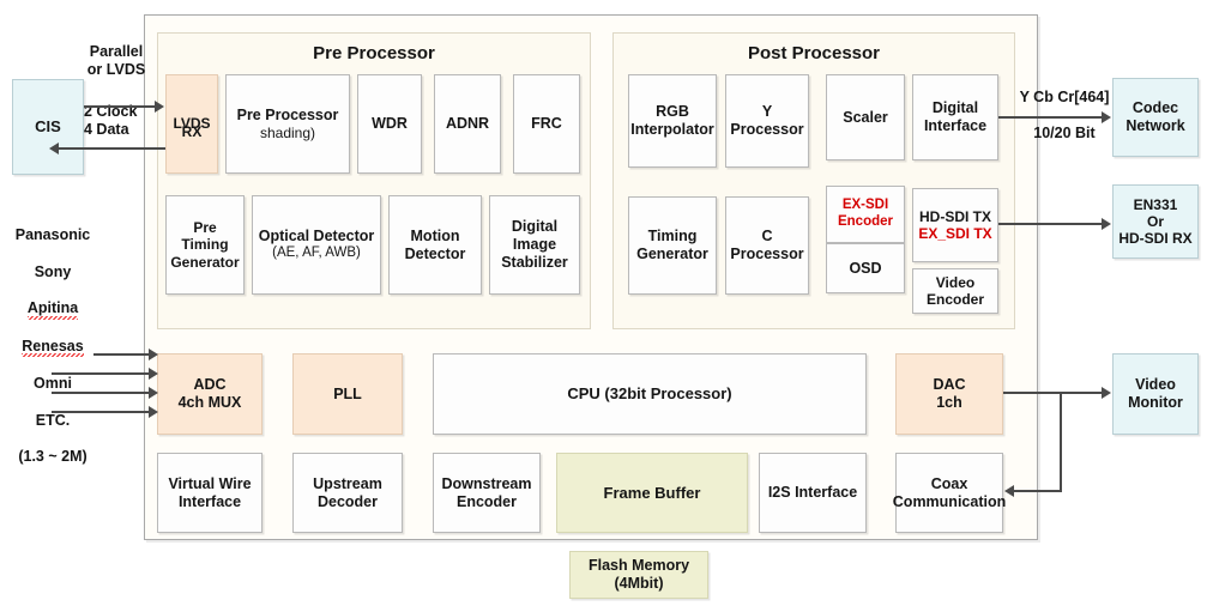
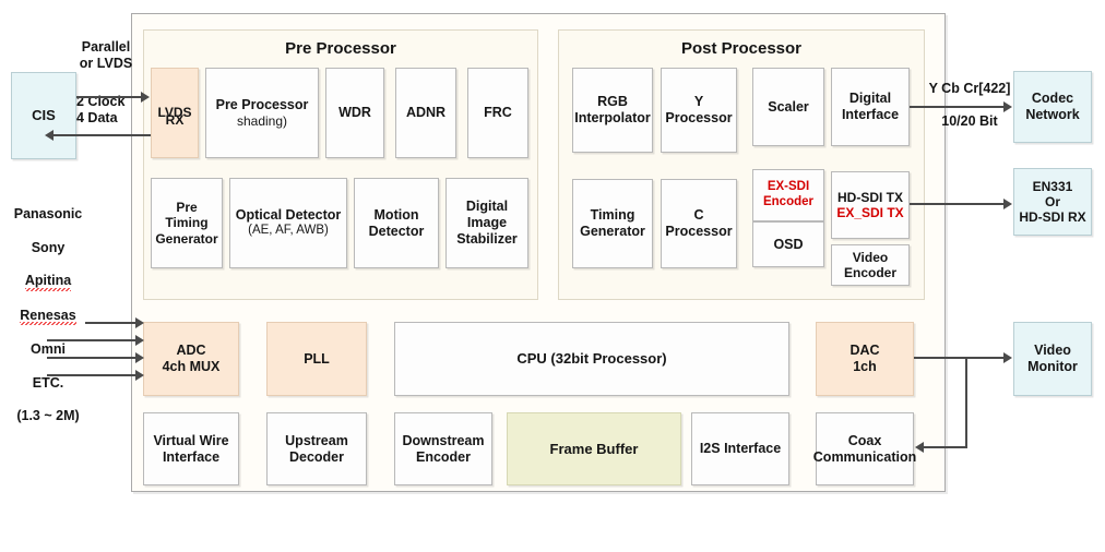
  Pre Processor
  LVDS
  RX
  Pre Processor
  shading)
  WDR
  ADNR
  FRC
  Pre
  Timing
  Generator
  Optical Detector
  (AE, AF, AWB)
  Motion
  Detector
  Digital
  Image
  Stabilizer
  Post Processor
  RGB
  Interpolator
  Y
  Processor
  Scaler
  Digital
  Interface
  Timing
  Generator
  C
  Processor
  EX-SDI
  Encoder
  OSD
  HD-SDI TX
  EX_SDI TX
  Video
  Encoder
  ADC
  4ch MUX
  PLL
  CPU (32bit Processor)
  DAC
  1ch
  Virtual Wire
  Interface
  Upstream
  Decoder
  Downstream
  Encoder
  Frame Buffer
  I2S Interface
  Coax
  Communication
- Flash Memory
- (4Mbit)
  CIS
  Panasonic
  Sony
  Apitina
  Renesas
  Omni
  ETC.
  (1.3 ~ 2M)
  Codec
  Network
  EN331
  Or
  HD-SDI RX
  Video
  Monitor
  Parallel
  or LVDS
  2 Clock
  4 Data
- Y Cb Cr[464]
+ Y Cb Cr[422]
  10/20 Bit
